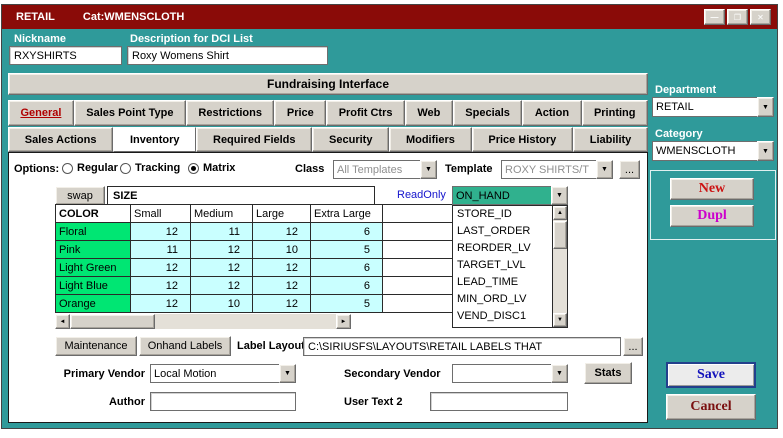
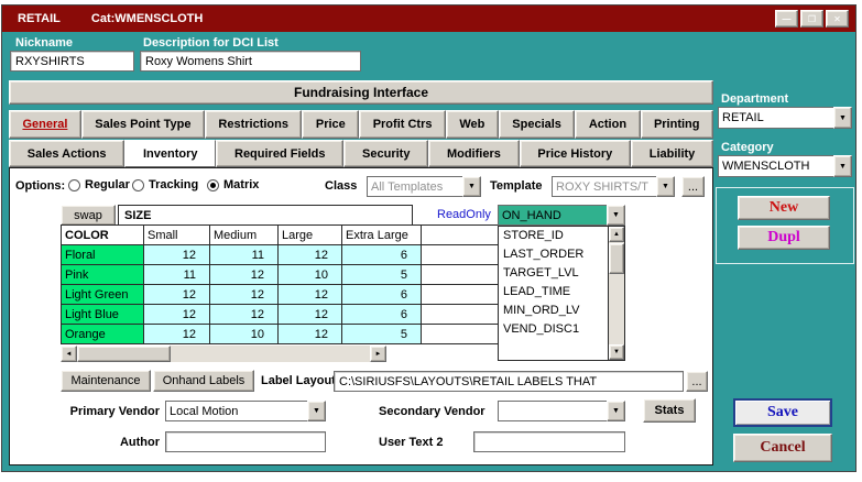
  RETAIL
  Cat:WMENSCLOTH
  —
  ❐
  ✕
  Nickname
  Description for DCI List
  RXYSHIRTS
  Roxy Womens Shirt
  Fundraising Interface
  General
  Sales Point Type
  Restrictions
  Price
  Profit Ctrs
  Web
  Specials
  Action
  Printing
  Sales Actions
  Inventory
  Required Fields
  Security
  Modifiers
  Price History
  Liability
  Options:
  Regular
  Tracking
  Matrix
  Class
  All Templates
  Template
  ROXY SHIRTS/T
  ...
  swap
  SIZE
  ReadOnly
  ON_HAND
  COLOR
  Small
  Medium
  Large
  Extra Large
  Floral
  12
  11
  12
  6
  Pink
  11
  12
  10
  5
  Light Green
  12
  12
  12
  6
  Light Blue
  12
  12
  12
  6
  Orange
  12
  10
  12
  5
  STORE_ID
  LAST_ORDER
- REORDER_LV
  TARGET_LVL
  LEAD_TIME
  MIN_ORD_LV
  VEND_DISC1
  Maintenance
  Onhand Labels
  Label Layou
  C:\SIRIUSFS\LAYOUTS\RETAIL LABELS THAT
  ...
  Primary Vendor
  Local Motion
  Secondary Vendor
  Stats
  Author
  User Text 2
  Department
  RETAIL
  Category
  WMENSCLOTH
  New
  Dupl
  Save
  Cancel
